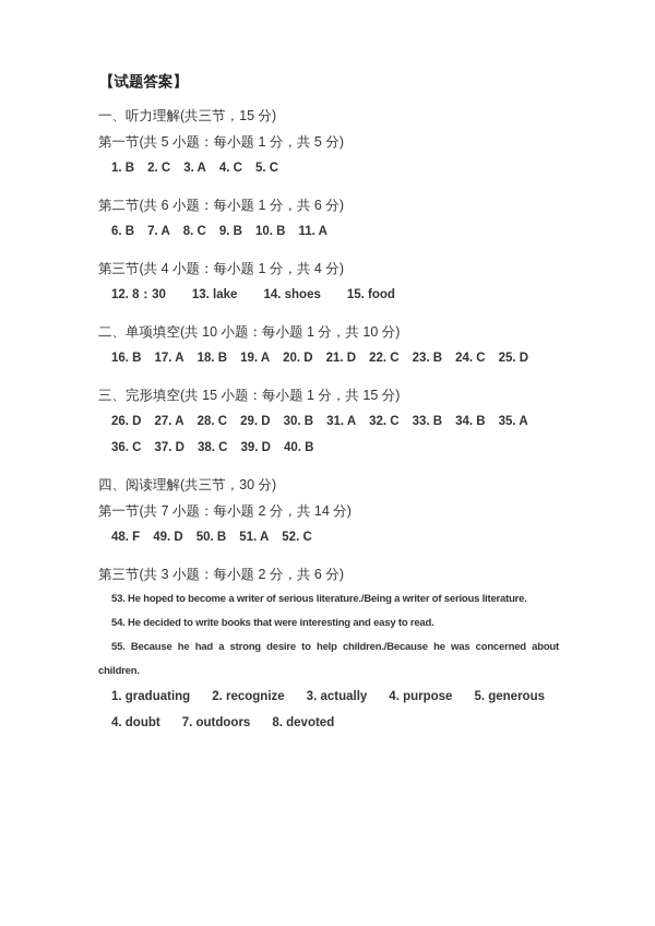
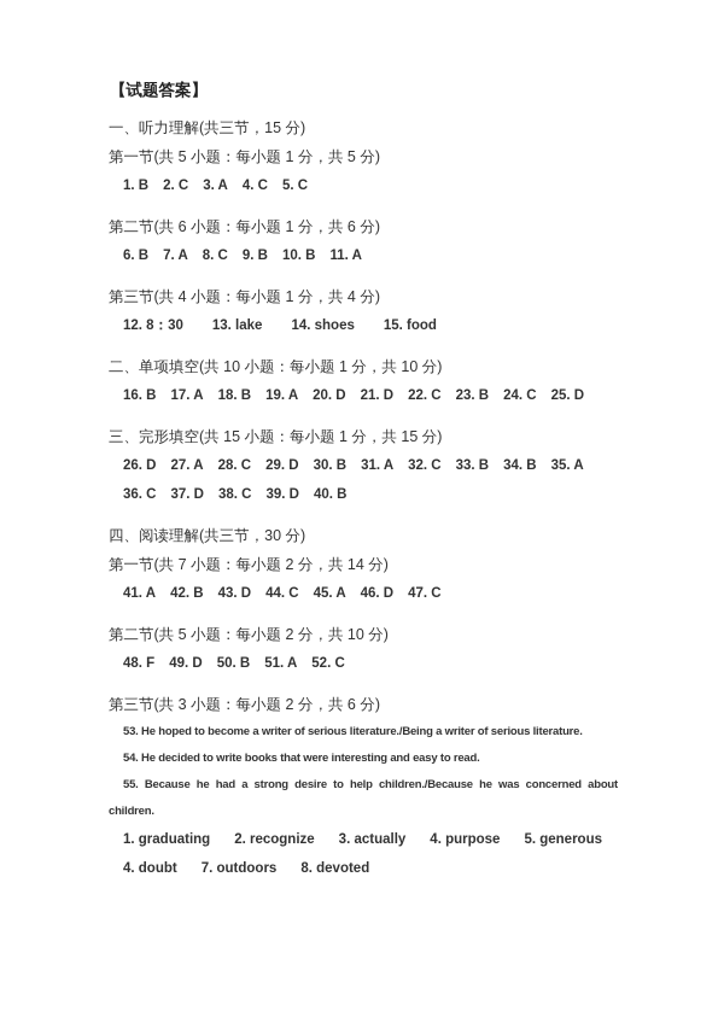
  【试题答案】
  一、听力理解(共三节，15 分)
  第一节(共 5 小题：每小题 1 分，共 5 分)
  1. B
  2. C
  3. A
  4. C
  5. C
  第二节(共 6 小题：每小题 1 分，共 6 分)
  6. B
  7. A
  8. C
  9. B
  10. B
  11. A
  第三节(共 4 小题：每小题 1 分，共 4 分)
  12. 8：30
  13. lake
  14. shoes
  15. food
  二、单项填空(共 10 小题：每小题 1 分，共 10 分)
  16. B
  17. A
  18. B
  19. A
  20. D
  21. D
  22. C
  23. B
  24. C
  25. D
  三、完形填空(共 15 小题：每小题 1 分，共 15 分)
  26. D
  27. A
  28. C
  29. D
  30. B
  31. A
  32. C
  33. B
  34. B
  35. A
  36. C
  37. D
  38. C
  39. D
  40. B
  四、阅读理解(共三节，30 分)
  第一节(共 7 小题：每小题 2 分，共 14 分)
+ 41. A
+ 42. B
+ 43. D
+ 44. C
+ 45. A
+ 46. D
+ 47. C
+ 第二节(共 5 小题：每小题 2 分，共 10 分)
  48. F
  49. D
  50. B
  51. A
  52. C
  第三节(共 3 小题：每小题 2 分，共 6 分)
  53. He hoped to become a writer of serious literature./Being a writer of serious literature.
  54. He decided to write books that were interesting and easy to read.
  55. Because he had a strong desire to help children./Because he was concerned about children.
  1. graduating
  2. recognize
  3. actually
  4. purpose
  5. generous
  4. doubt
  7. outdoors
  8. devoted
